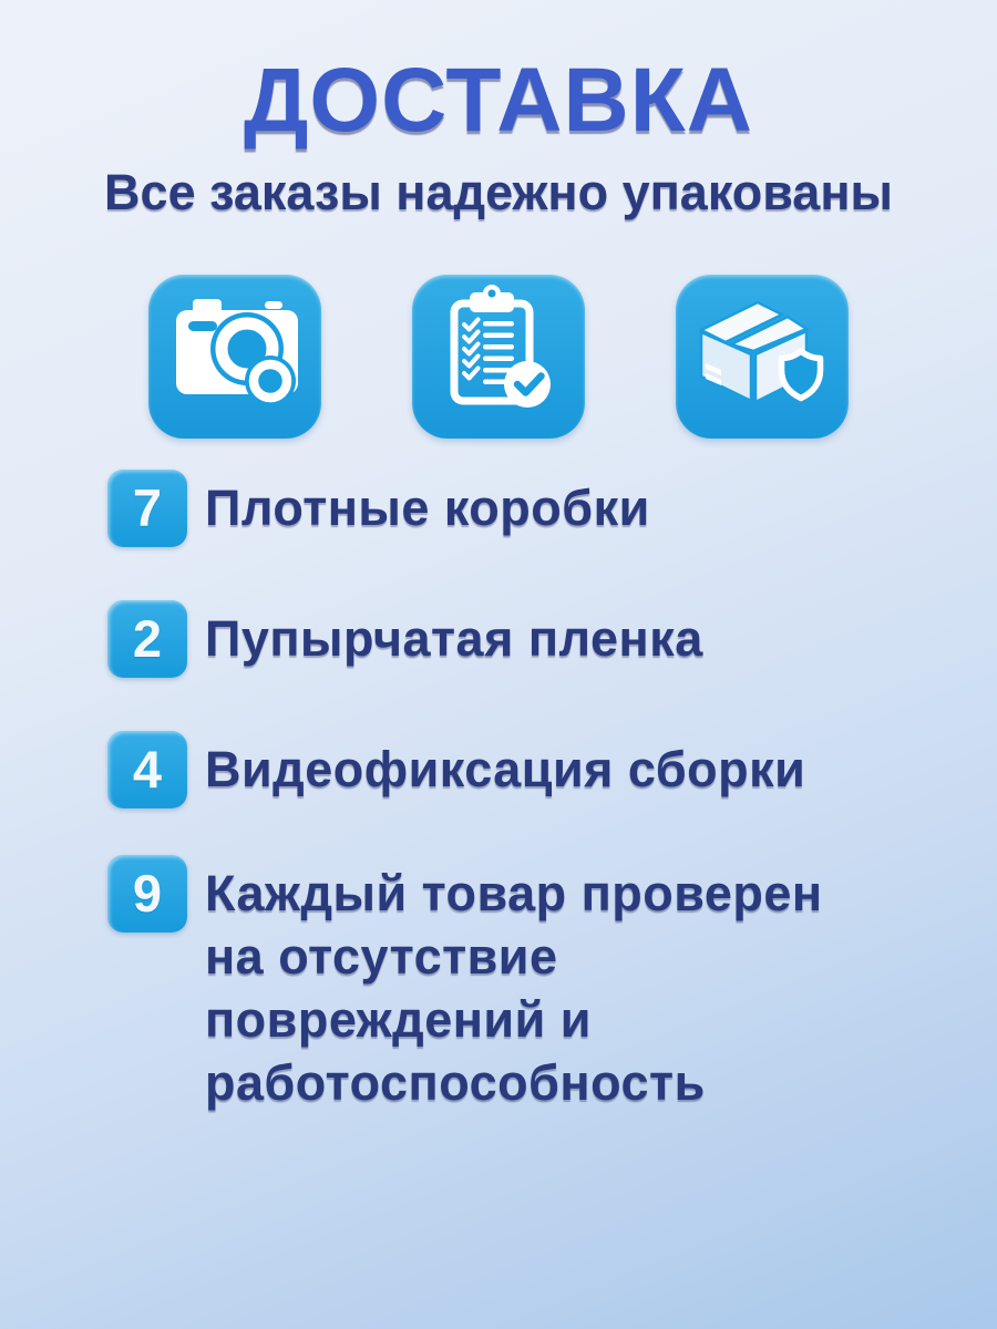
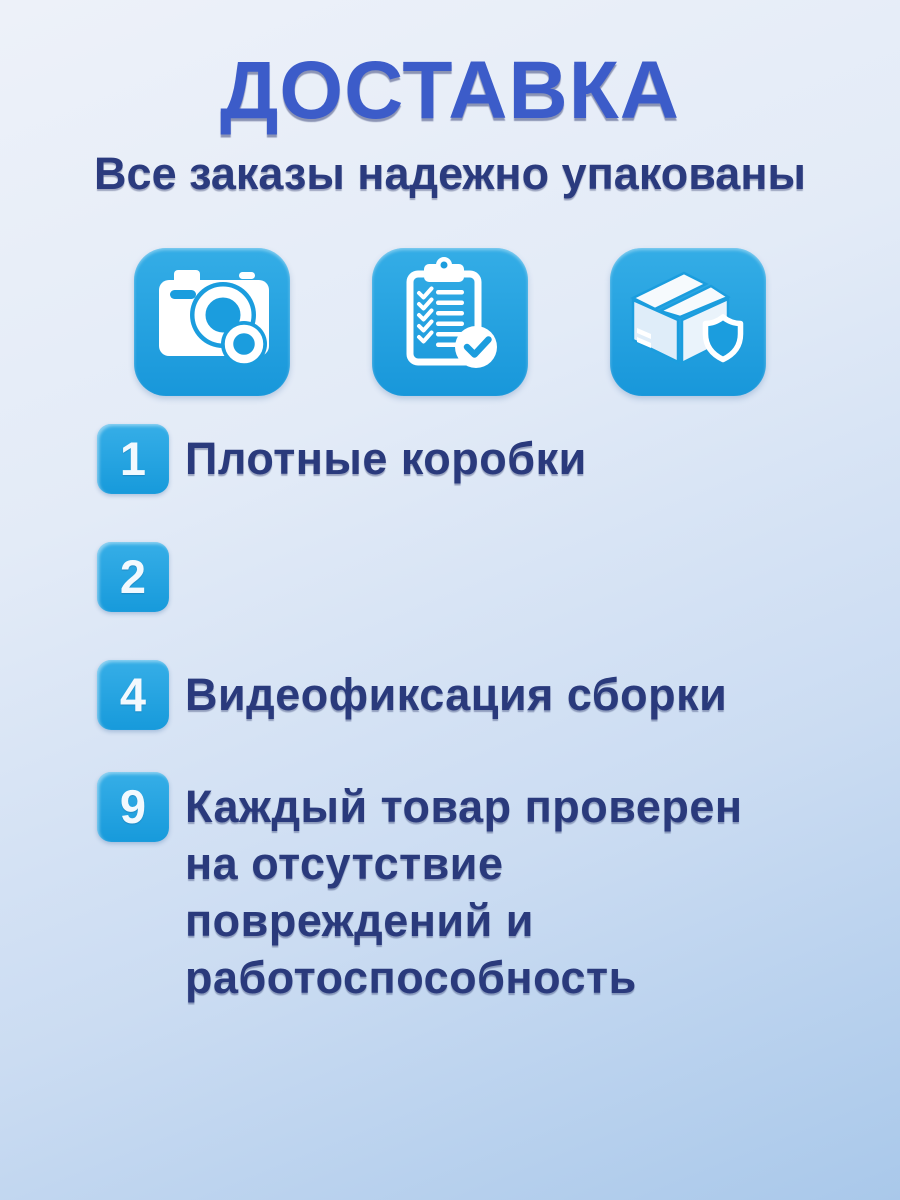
  ДОСТАВКА
  Все заказы надежно упакованы
- 7
+ 1
  Плотные коробки
  2
- Пупырчатая пленка
  4
  Видеофиксация сборки
  9
  Каждый товар проверен
  на отсутствие
  повреждений и
  работоспособность
